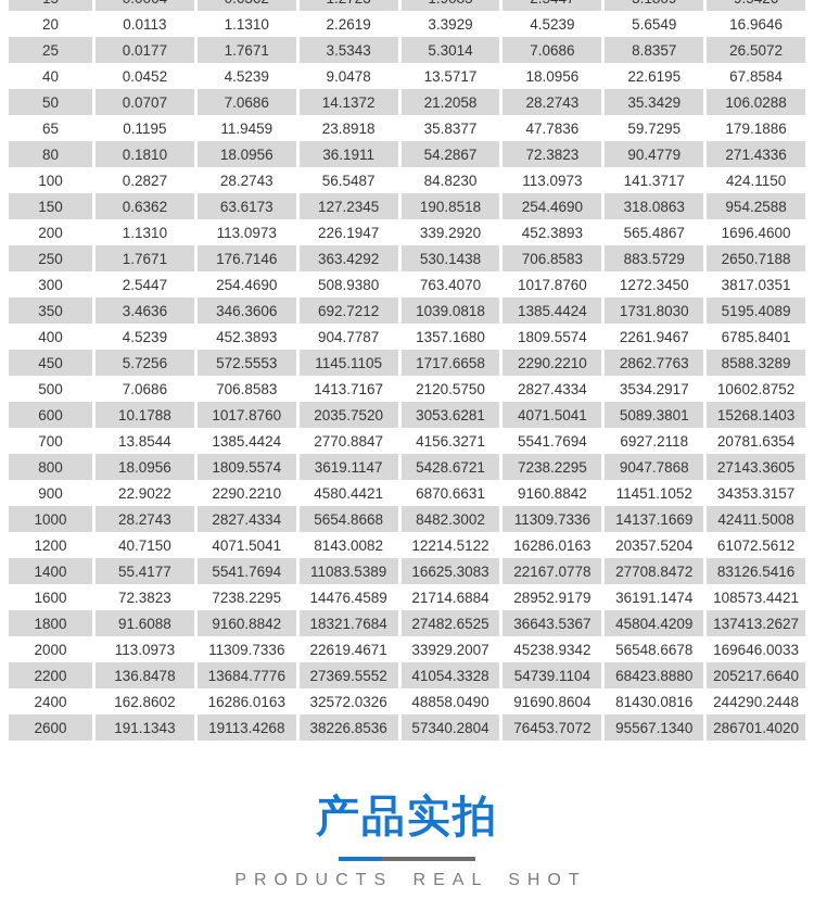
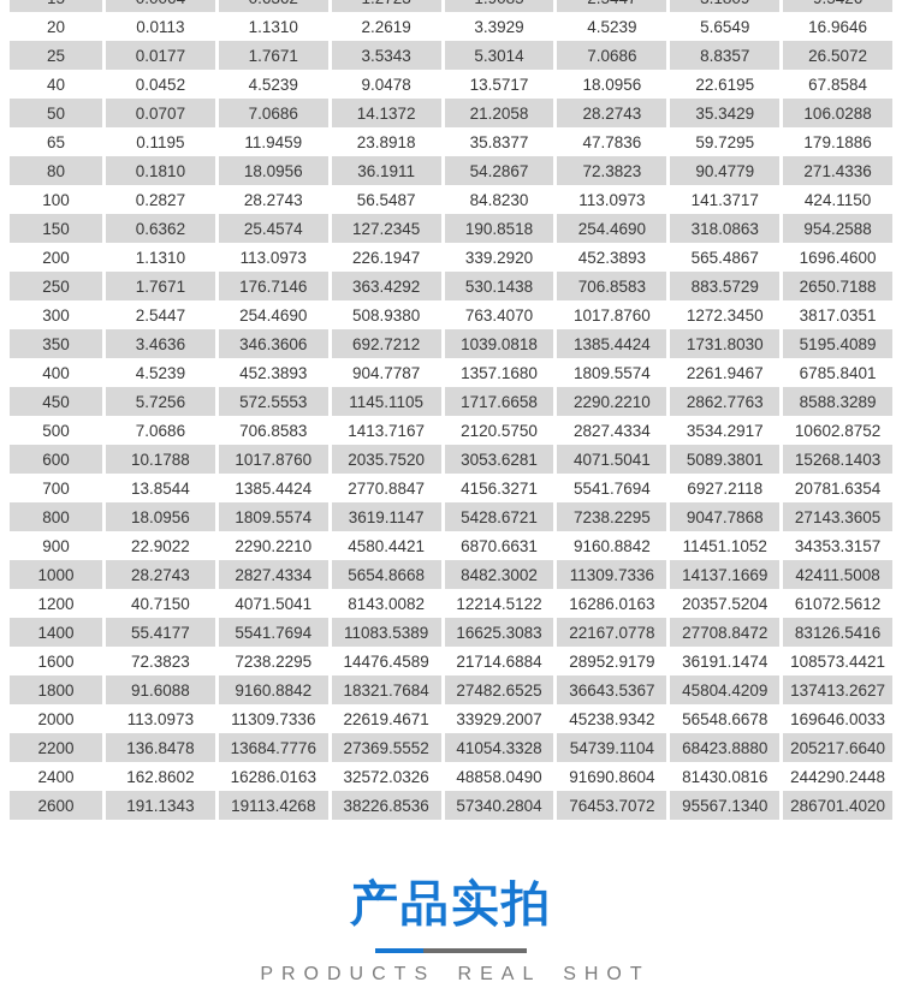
  20
  0.0113
  1.1310
  2.2619
  3.3929
  4.5239
  5.6549
  16.9646
  25
  0.0177
  1.7671
  3.5343
  5.3014
  7.0686
  8.8357
  26.5072
  40
  0.0452
  4.5239
  9.0478
  13.5717
  18.0956
  22.6195
  67.8584
  50
  0.0707
  7.0686
  14.1372
  21.2058
  28.2743
  35.3429
  106.0288
  65
  0.1195
  11.9459
  23.8918
  35.8377
  47.7836
  59.7295
  179.1886
  80
  0.1810
  18.0956
  36.1911
  54.2867
  72.3823
  90.4779
  271.4336
  100
  0.2827
  28.2743
  56.5487
  84.8230
  113.0973
  141.3717
  424.1150
  150
  0.6362
- 63.6173
+ 25.4574
  127.2345
  190.8518
  254.4690
  318.0863
  954.2588
  200
  1.1310
  113.0973
  226.1947
  339.2920
  452.3893
  565.4867
  1696.4600
  250
  1.7671
  176.7146
  363.4292
  530.1438
  706.8583
  883.5729
  2650.7188
  300
  2.5447
  254.4690
  508.9380
  763.4070
  1017.8760
  1272.3450
  3817.0351
  350
  3.4636
  346.3606
  692.7212
  1039.0818
  1385.4424
  1731.8030
  5195.4089
  400
  4.5239
  452.3893
  904.7787
  1357.1680
  1809.5574
  2261.9467
  6785.8401
  450
  5.7256
  572.5553
  1145.1105
  1717.6658
  2290.2210
  2862.7763
  8588.3289
  500
  7.0686
  706.8583
  1413.7167
  2120.5750
  2827.4334
  3534.2917
  10602.8752
  600
  10.1788
  1017.8760
  2035.7520
  3053.6281
  4071.5041
  5089.3801
  15268.1403
  700
  13.8544
  1385.4424
  2770.8847
  4156.3271
  5541.7694
  6927.2118
  20781.6354
  800
  18.0956
  1809.5574
  3619.1147
  5428.6721
  7238.2295
  9047.7868
  27143.3605
  900
  22.9022
  2290.2210
  4580.4421
  6870.6631
  9160.8842
  11451.1052
  34353.3157
  1000
  28.2743
  2827.4334
  5654.8668
  8482.3002
  11309.7336
  14137.1669
  42411.5008
  1200
  40.7150
  4071.5041
  8143.0082
  12214.5122
  16286.0163
  20357.5204
  61072.5612
  1400
  55.4177
  5541.7694
  11083.5389
  16625.3083
  22167.0778
  27708.8472
  83126.5416
  1600
  72.3823
  7238.2295
  14476.4589
  21714.6884
  28952.9179
  36191.1474
  108573.4421
  1800
  91.6088
  9160.8842
  18321.7684
  27482.6525
  36643.5367
  45804.4209
  137413.2627
  2000
  113.0973
  11309.7336
  22619.4671
  33929.2007
  45238.9342
  56548.6678
  169646.0033
  2200
  136.8478
  13684.7776
  27369.5552
  41054.3328
  54739.1104
  68423.8880
  205217.6640
  2400
  162.8602
  16286.0163
  32572.0326
  48858.0490
  91690.8604
  81430.0816
  244290.2448
  2600
  191.1343
  19113.4268
  38226.8536
  57340.2804
  76453.7072
  95567.1340
  286701.4020
  产品实拍
  PRODUCTS REAL SHOT
